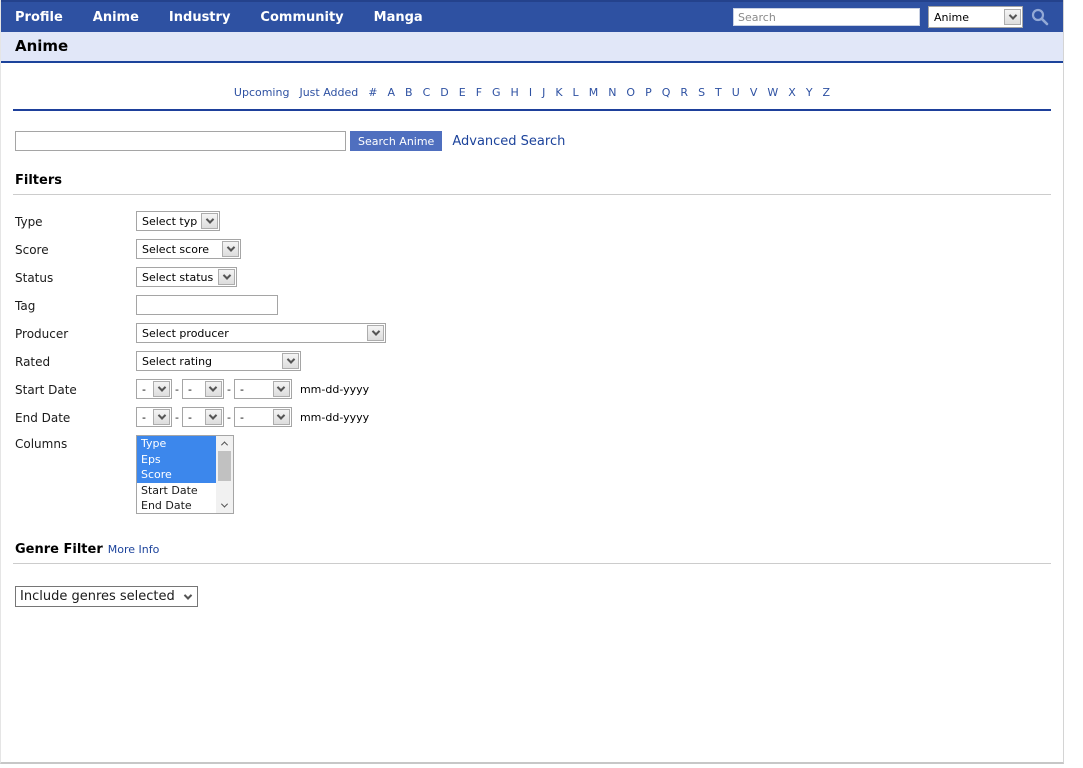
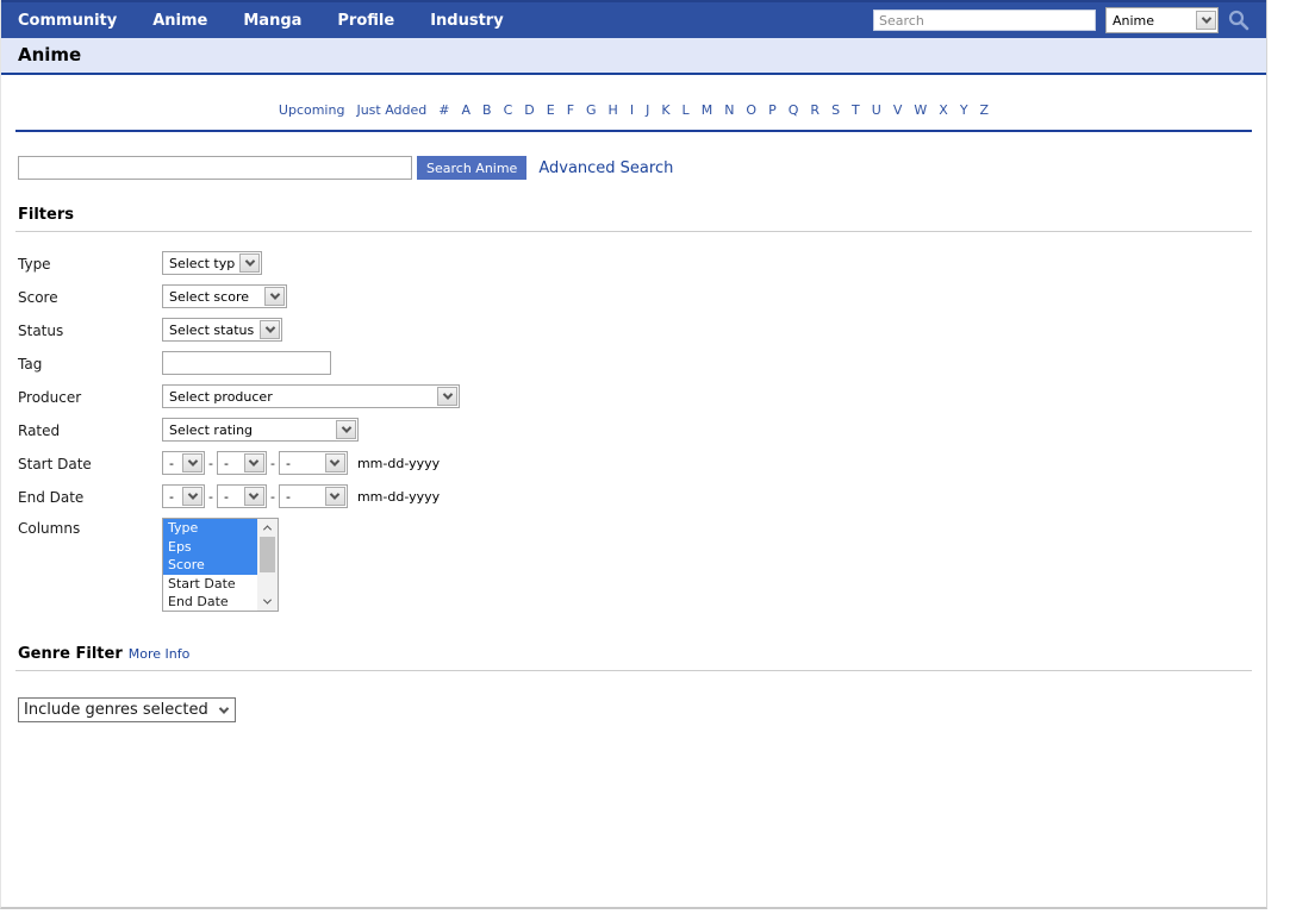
- Profile
+ Community
  Anime
- Industry
+ Manga
- Community
+ Profile
- Manga
+ Industry
  Search
  Anime
  Anime
  Upcoming Just Added # A B C D E F G H I J K L M N O P Q R S T U V W X Y Z
  Search Anime
  Advanced Search
  Filters
  Type
  Select typ
  Score
  Select score
  Status
  Select status
  Tag
  Producer
  Select producer
  Rated
  Select rating
  Start Date
  -
  -
  -
  -
  -
  mm-dd-yyyy
  End Date
  -
  -
  -
  -
  -
  mm-dd-yyyy
  Columns
  Type
  Eps
  Score
  Start Date
  End Date
  Genre Filter More Info
  Include genres selected
